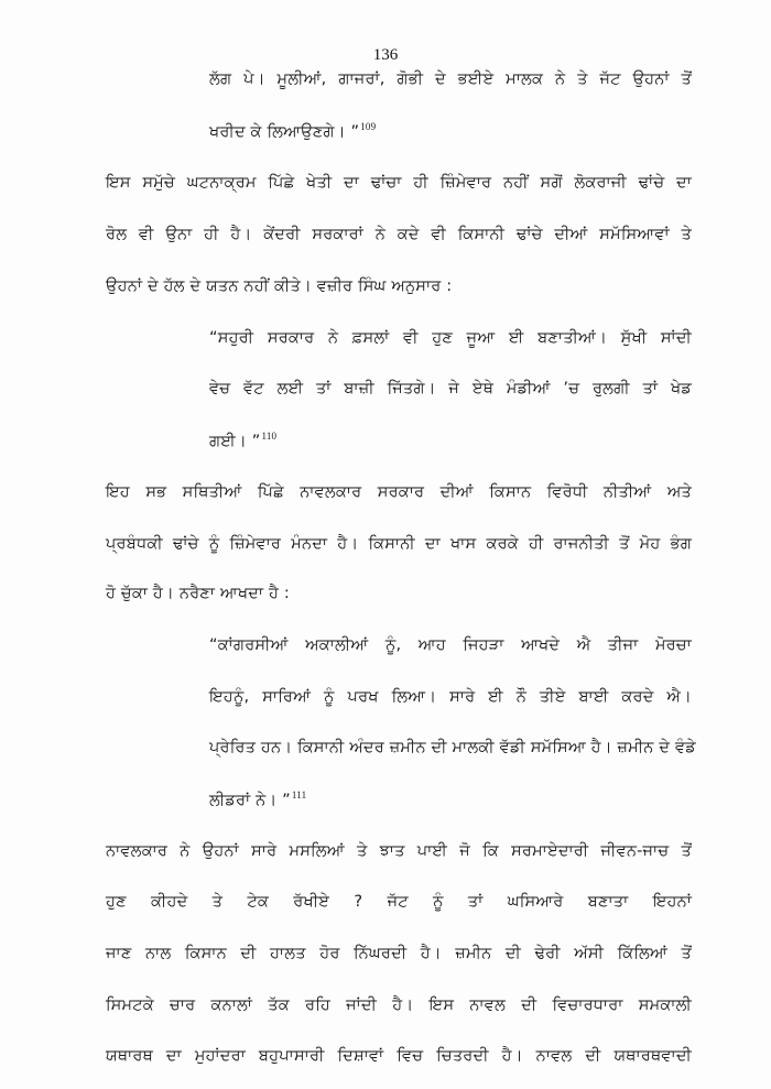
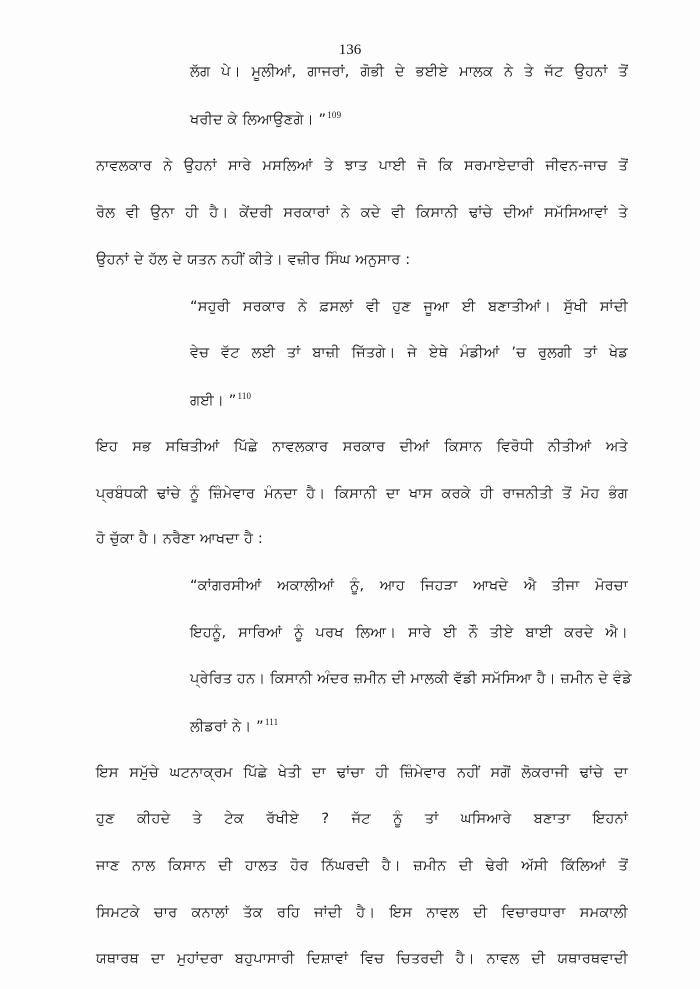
  136
  ਲੱਗ ਪੇ। ਮੂਲੀਆਂ, ਗਾਜਰਾਂ, ਗੋਭੀ ਦੇ ਭਈਏ ਮਾਲਕ ਨੇ ਤੇ ਜੱਟ ਉਹਨਾਂ ਤੋਂ
  ਖਰੀਦ ਕੇ ਲਿਆਉਣਗੇ। ”109
- ਇਸ ਸਮੁੱਚੇ ਘਟਨਾਕ੍ਰਮ ਪਿੱਛੇ ਖੇਤੀ ਦਾ ਢਾਂਚਾ ਹੀ ਜ਼ਿੰਮੇਵਾਰ ਨਹੀਂ ਸਗੋਂ ਲੋਕਰਾਜੀ ਢਾਂਚੇ ਦਾ
+ ਨਾਵਲਕਾਰ ਨੇ ਉਹਨਾਂ ਸਾਰੇ ਮਸਲਿਆਂ ਤੇ ਝਾਤ ਪਾਈ ਜੋ ਕਿ ਸਰਮਾਏਦਾਰੀ ਜੀਵਨ-ਜਾਚ ਤੋਂ
  ਰੋਲ ਵੀ ਉਨਾ ਹੀ ਹੈ। ਕੇਂਦਰੀ ਸਰਕਾਰਾਂ ਨੇ ਕਦੇ ਵੀ ਕਿਸਾਨੀ ਢਾਂਚੇ ਦੀਆਂ ਸਮੱਸਿਆਵਾਂ ਤੇ
  ਉਹਨਾਂ ਦੇ ਹੱਲ ਦੇ ਯਤਨ ਨਹੀਂ ਕੀਤੇ। ਵਜ਼ੀਰ ਸਿੰਘ ਅਨੁਸਾਰ :
  “ਸਹੁਰੀ ਸਰਕਾਰ ਨੇ ਫ਼ਸਲਾਂ ਵੀ ਹੁਣ ਜੂਆ ਈ ਬਣਾਤੀਆਂ। ਸੁੱਖੀ ਸਾਂਦੀ
  ਵੇਚ ਵੱਟ ਲਈ ਤਾਂ ਬਾਜ਼ੀ ਜਿੱਤਗੇ। ਜੇ ਏਥੇ ਮੰਡੀਆਂ ’ਚ ਰੁਲਗੀ ਤਾਂ ਖੇਡ
  ਗਈ। ”110
  ਇਹ ਸਭ ਸਥਿਤੀਆਂ ਪਿੱਛੇ ਨਾਵਲਕਾਰ ਸਰਕਾਰ ਦੀਆਂ ਕਿਸਾਨ ਵਿਰੋਧੀ ਨੀਤੀਆਂ ਅਤੇ
  ਪ੍ਰਬੰਧਕੀ ਢਾਂਚੇ ਨੂੰ ਜ਼ਿੰਮੇਵਾਰ ਮੰਨਦਾ ਹੈ। ਕਿਸਾਨੀ ਦਾ ਖਾਸ ਕਰਕੇ ਹੀ ਰਾਜਨੀਤੀ ਤੋਂ ਮੋਹ ਭੰਗ
  ਹੋ ਚੁੱਕਾ ਹੈ। ਨਰੈਣਾ ਆਖਦਾ ਹੈ :
  “ਕਾਂਗਰਸੀਆਂ ਅਕਾਲੀਆਂ ਨੂੰ, ਆਹ ਜਿਹੜਾ ਆਖਦੇ ਐ ਤੀਜਾ ਮੋਰਚਾ
  ਇਹਨੂੰ, ਸਾਰਿਆਂ ਨੂੰ ਪਰਖ ਲਿਆ। ਸਾਰੇ ਈ ਨੌ ਤੀਏ ਬਾਈ ਕਰਦੇ ਐ।
  ਪ੍ਰੇਰਿਤ ਹਨ। ਕਿਸਾਨੀ ਅੰਦਰ ਜ਼ਮੀਨ ਦੀ ਮਾਲਕੀ ਵੱਡੀ ਸਮੱਸਿਆ ਹੈ। ਜ਼ਮੀਨ ਦੇ ਵੰਡੇ
  ਲੀਡਰਾਂ ਨੇ। ”111
- ਨਾਵਲਕਾਰ ਨੇ ਉਹਨਾਂ ਸਾਰੇ ਮਸਲਿਆਂ ਤੇ ਝਾਤ ਪਾਈ ਜੋ ਕਿ ਸਰਮਾਏਦਾਰੀ ਜੀਵਨ-ਜਾਚ ਤੋਂ
+ ਇਸ ਸਮੁੱਚੇ ਘਟਨਾਕ੍ਰਮ ਪਿੱਛੇ ਖੇਤੀ ਦਾ ਢਾਂਚਾ ਹੀ ਜ਼ਿੰਮੇਵਾਰ ਨਹੀਂ ਸਗੋਂ ਲੋਕਰਾਜੀ ਢਾਂਚੇ ਦਾ
  ਹੁਣ ਕੀਹਦੇ ਤੇ ਟੇਕ ਰੱਖੀਏ ? ਜੱਟ ਨੂੰ ਤਾਂ ਘਸਿਆਰੇ ਬਣਾਤਾ ਇਹਨਾਂ
  ਜਾਣ ਨਾਲ ਕਿਸਾਨ ਦੀ ਹਾਲਤ ਹੋਰ ਨਿੱਘਰਦੀ ਹੈ। ਜ਼ਮੀਨ ਦੀ ਢੇਰੀ ਅੱਸੀ ਕਿੱਲਿਆਂ ਤੋਂ
  ਸਿਮਟਕੇ ਚਾਰ ਕਨਾਲਾਂ ਤੱਕ ਰਹਿ ਜਾਂਦੀ ਹੈ। ਇਸ ਨਾਵਲ ਦੀ ਵਿਚਾਰਧਾਰਾ ਸਮਕਾਲੀ
  ਯਥਾਰਥ ਦਾ ਮੁਹਾਂਦਰਾ ਬਹੁਪਾਸਾਰੀ ਦਿਸ਼ਾਵਾਂ ਵਿਚ ਚਿਤਰਦੀ ਹੈ। ਨਾਵਲ ਦੀ ਯਥਾਰਥਵਾਦੀ
